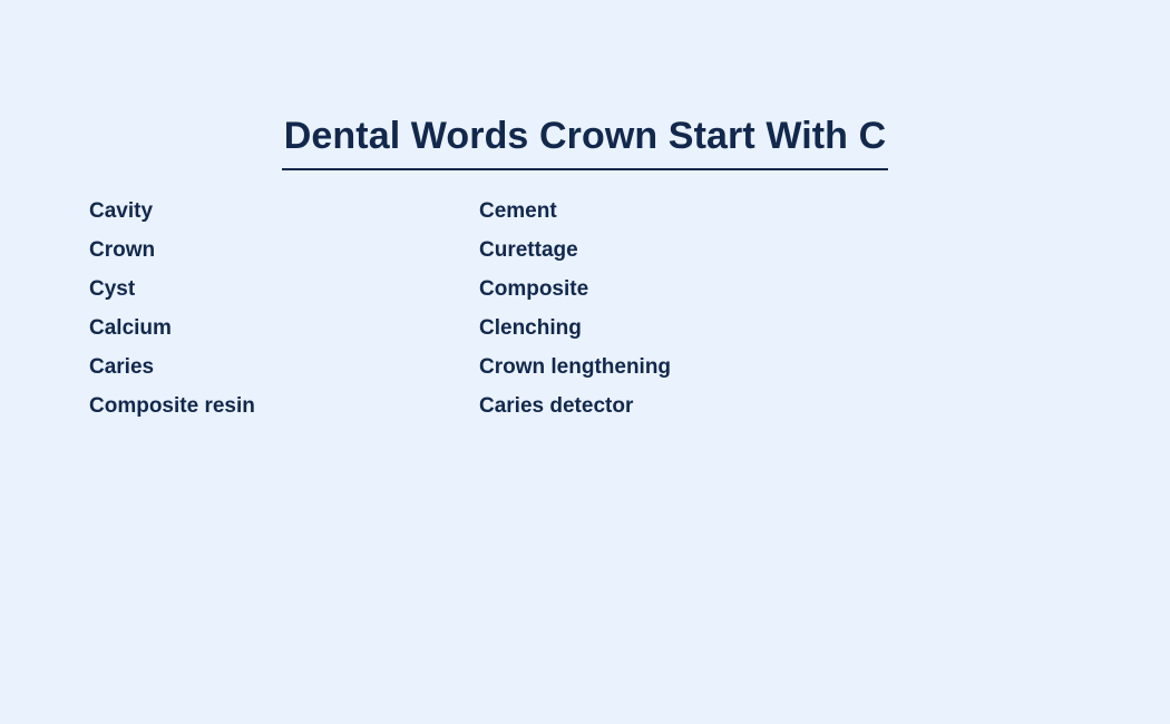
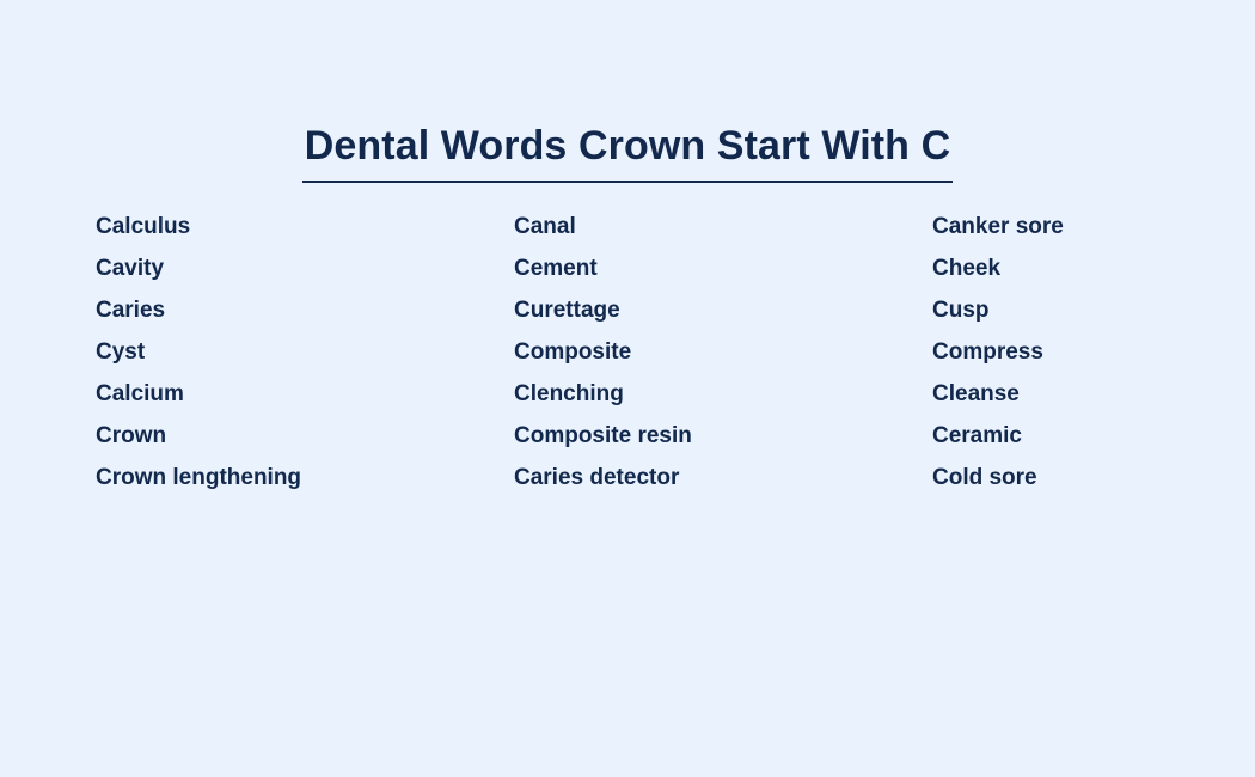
  Dental Words Crown Start With C
+ Calculus
  Cavity
- Crown
+ Caries
  Cyst
  Calcium
- Caries
+ Crown
- Composite resin
+ Crown lengthening
+ Canal
  Cement
  Curettage
  Composite
  Clenching
- Crown lengthening
+ Composite resin
  Caries detector
+ Canker sore
+ Cheek
+ Cusp
+ Compress
+ Cleanse
+ Ceramic
+ Cold sore
